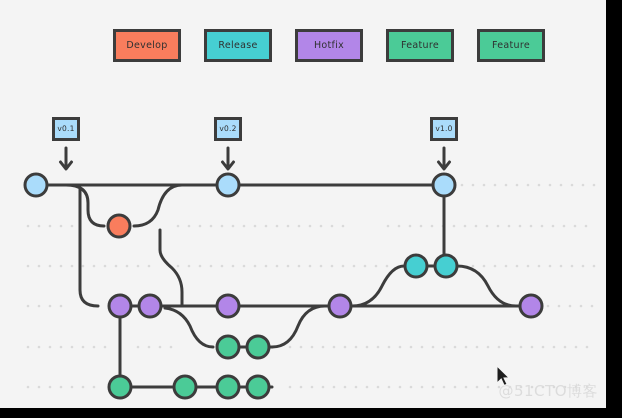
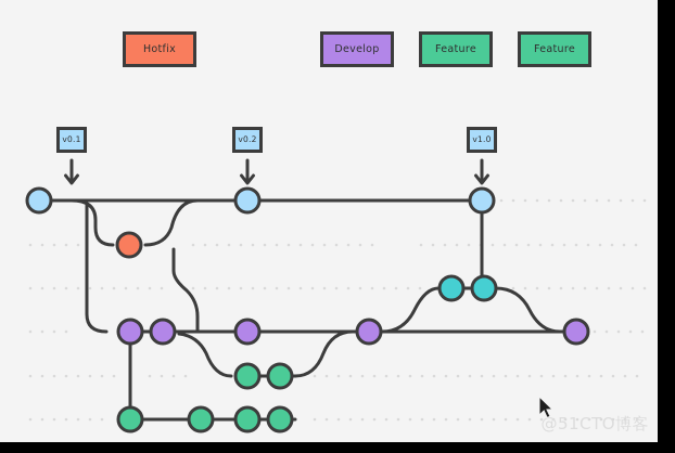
- Develop
+ Hotfix
- Release
- Hotfix
+ Develop
  Feature
  Feature
  @51CTO博客
  v0.1
  v0.2
  v1.0
